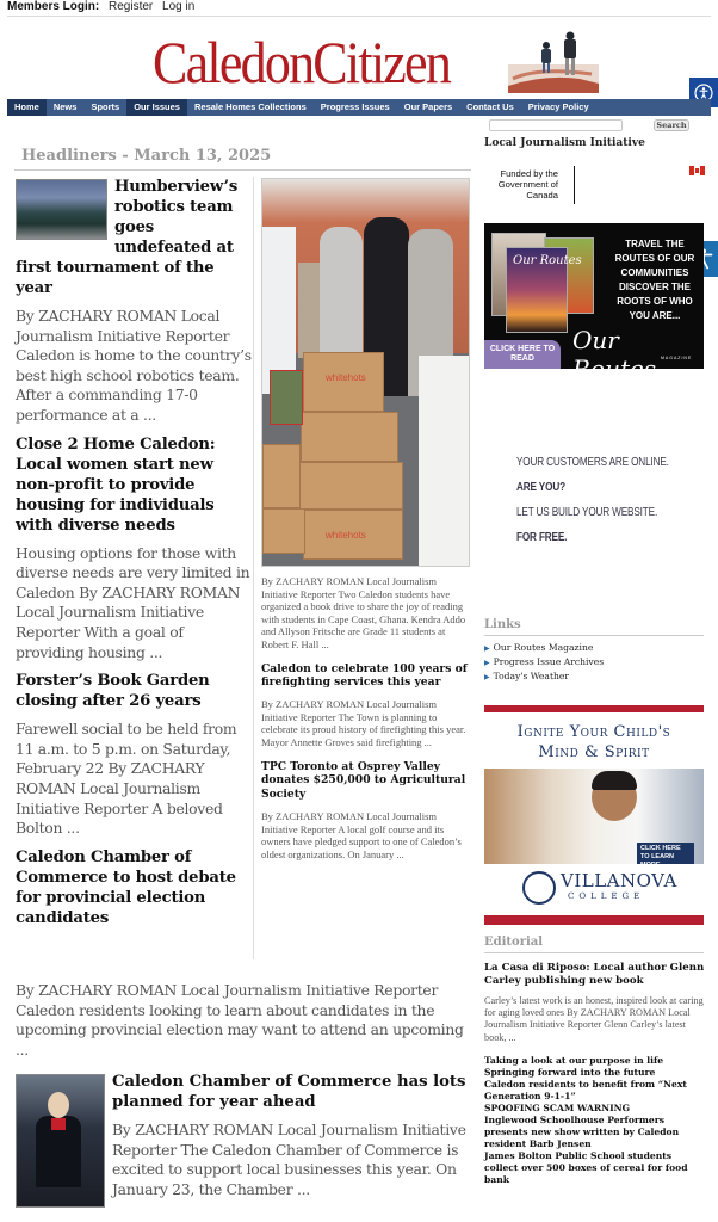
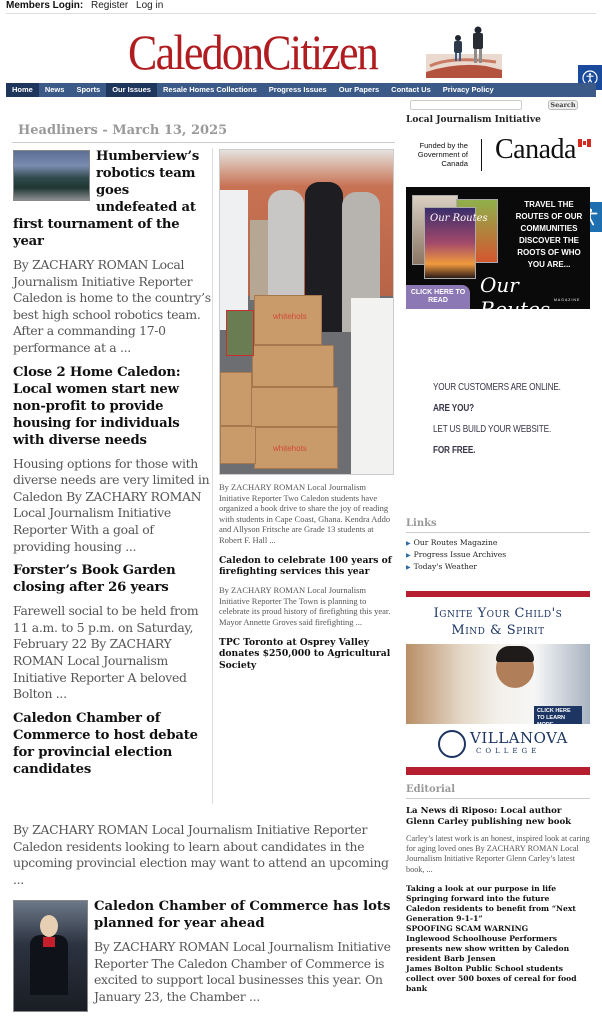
  Members Login: Register Log in
  CaledonCitizen
  Home
  News
  Sports
  Our Issues
  Resale Homes Collections
  Progress Issues
  Our Papers
  Contact Us
  Privacy Policy
  Search
  Headliners - March 13, 2025
  Humberview’s robotics team goes undefeated at first tournament of the year
  By ZACHARY ROMAN Local Journalism Initiative Reporter Caledon is home to the country’s best high school robotics team. After a commanding 17-0 performance at a ...
  Close 2 Home Caledon: Local women start new non-profit to provide housing for individuals with diverse needs
  Housing options for those with diverse needs are very limited in Caledon By ZACHARY ROMAN Local Journalism Initiative Reporter With a goal of providing housing ...
  Forster’s Book Garden closing after 26 years
  Farewell social to be held from 11 a.m. to 5 p.m. on Saturday, February 22 By ZACHARY ROMAN Local Journalism Initiative Reporter A beloved Bolton ...
  Caledon Chamber of Commerce to host debate for provincial election candidates
  By ZACHARY ROMAN Local Journalism Initiative Reporter Caledon residents looking to learn about candidates in the upcoming provincial election may want to attend an upcoming ...
  Caledon Chamber of Commerce has lots planned for year ahead
  By ZACHARY ROMAN Local Journalism Initiative Reporter The Caledon Chamber of Commerce is excited to support local businesses this year. On January 23, the Chamber ...
  whitehots
  whitehots
- By ZACHARY ROMAN Local Journalism Initiative Reporter Two Caledon students have organized a book drive to share the joy of reading with students in Cape Coast, Ghana. Kendra Addo and Allyson Fritsche are Grade 11 students at Robert F. Hall ...
+ By ZACHARY ROMAN Local Journalism Initiative Reporter Two Caledon students have organized a book drive to share the joy of reading with students in Cape Coast, Ghana. Kendra Addo and Allyson Fritsche are Grade 13 students at Robert F. Hall ...
  Caledon to celebrate 100 years of firefighting services this year
  By ZACHARY ROMAN Local Journalism Initiative Reporter The Town is planning to celebrate its proud history of firefighting this year. Mayor Annette Groves said firefighting ...
  TPC Toronto at Osprey Valley donates $250,000 to Agricultural Society
- By ZACHARY ROMAN Local Journalism Initiative Reporter A local golf course and its owners have pledged support to one of Caledon’s oldest organizations. On January ...
  Local Journalism Initiative
  Funded by the Government of Canada
+ Canada
  Our Routes
  TRAVEL THE ROUTES OF OUR COMMUNITIES DISCOVER THE ROOTS OF WHO YOU ARE...
  YOUR CUSTOMERS ARE ONLINE.
  ARE YOU?
  LET US BUILD YOUR WEBSITE.
  FOR FREE.
  Links
  Our Routes Magazine
  Progress Issue Archives
  Today's Weather
  Ignite Your Child's
  Mind & Spirit
  VILLANOVA
  COLLEGE
  Editorial
- La Casa di Riposo: Local author Glenn Carley publishing new book
+ La News di Riposo: Local author Glenn Carley publishing new book
  Carley’s latest work is an honest, inspired look at caring for aging loved ones By ZACHARY ROMAN Local Journalism Initiative Reporter Glenn Carley’s latest book, ...
  Taking a look at our purpose in life
  Springing forward into the future
  Caledon residents to benefit from “Next Generation 9-1-1”
  SPOOFING SCAM WARNING
  Inglewood Schoolhouse Performers presents new show written by Caledon resident Barb Jensen
  James Bolton Public School students collect over 500 boxes of cereal for food bank
